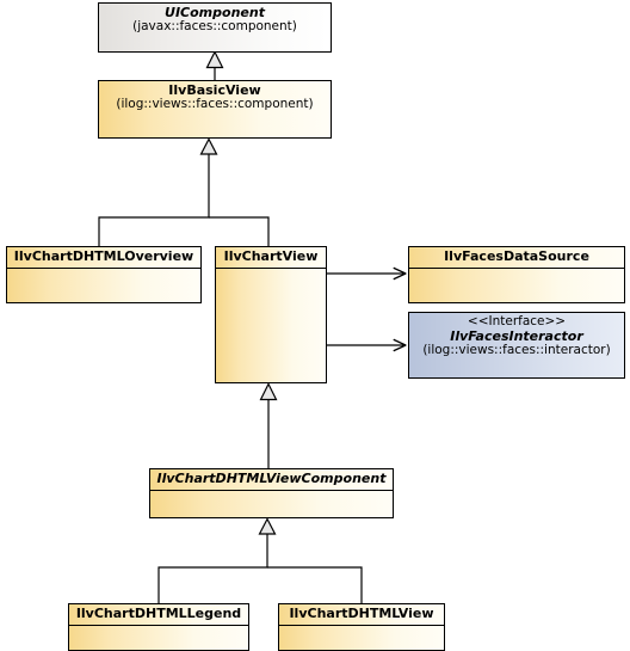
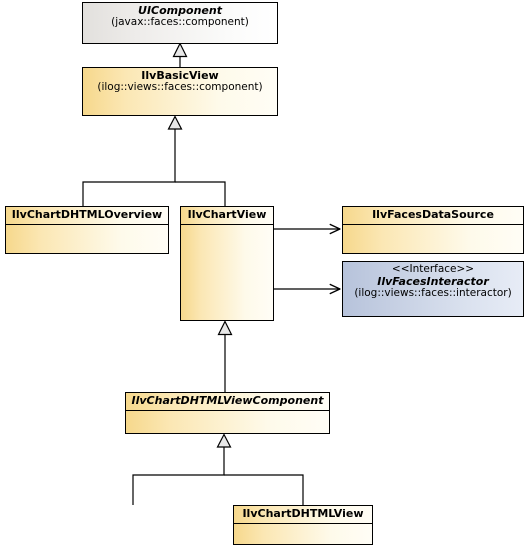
  UIComponent
  (javax::faces::component)
  IlvBasicView
  (ilog::views::faces::component)
  IlvChartDHTMLOverview
  IlvChartView
  IlvFacesDataSource
  <<Interface>>
  IlvFacesInteractor
  (ilog::views::faces::interactor)
  IlvChartDHTMLViewComponent
- IlvChartDHTMLLegend
  IlvChartDHTMLView
